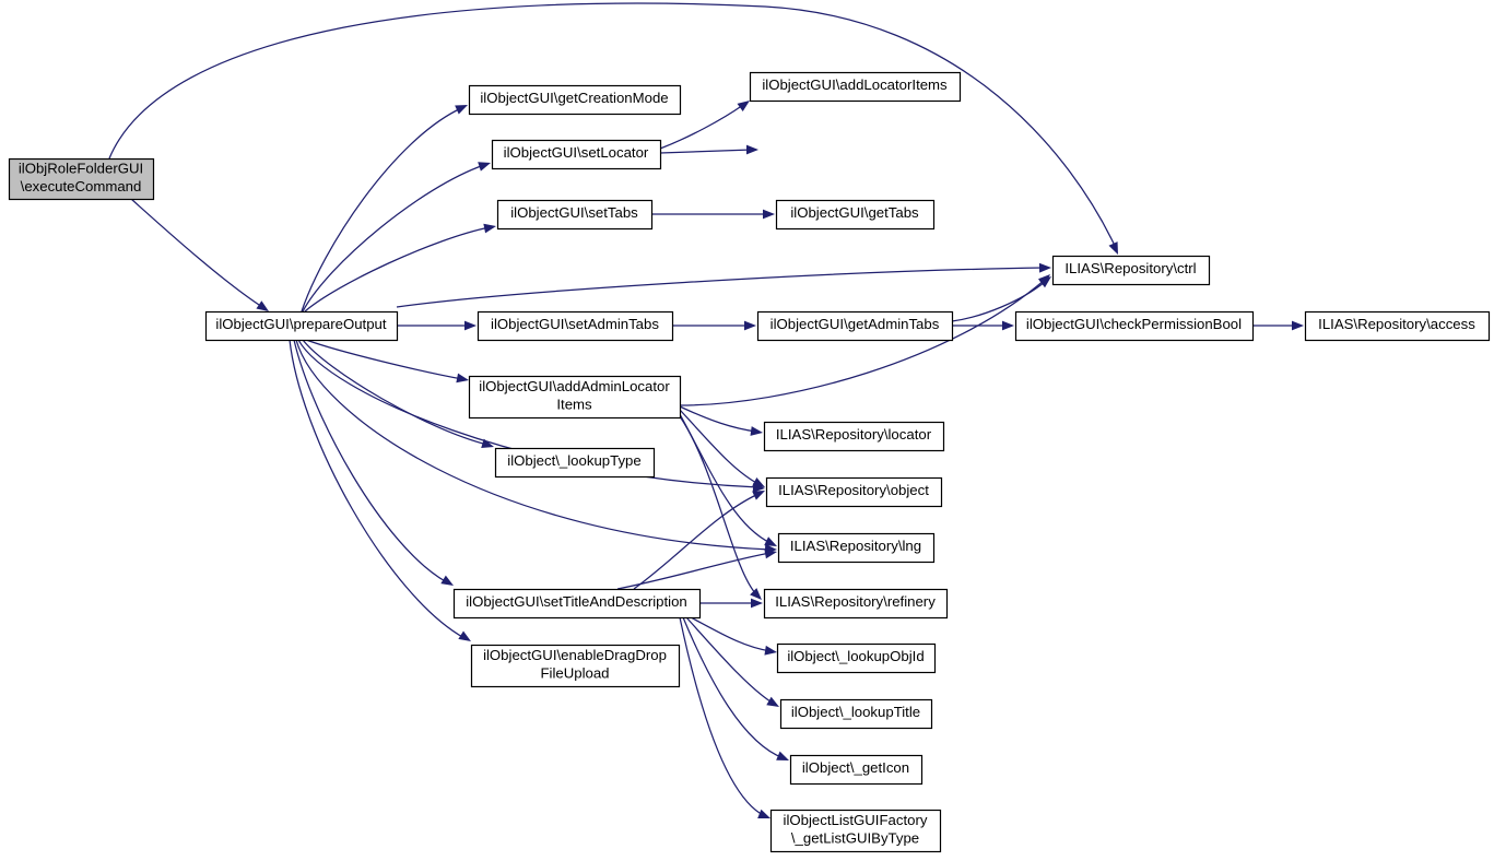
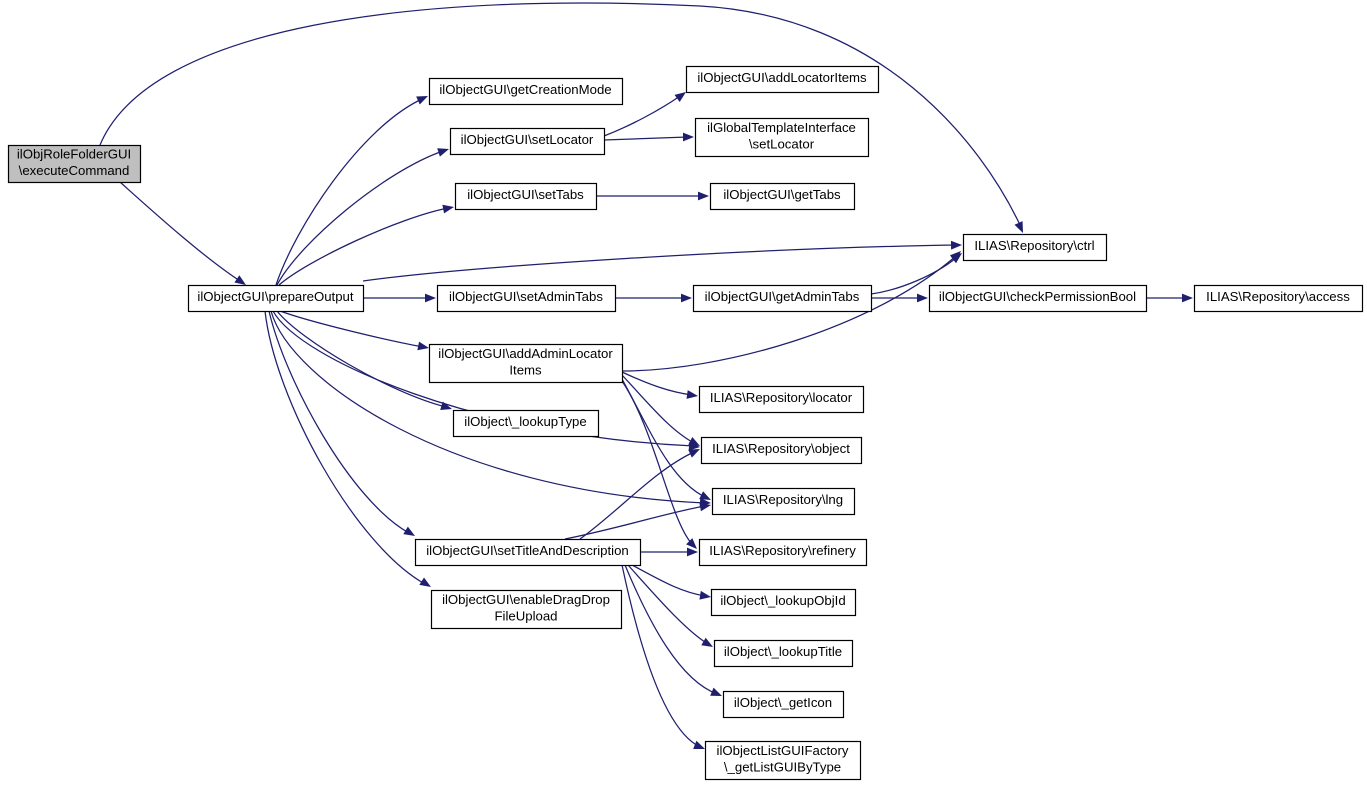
  ilObjRoleFolderGUI \executeCommand
  ilObjectGUI\prepareOutput
  ilObjectGUI\getCreationMode
  ilObjectGUI\setLocator
  ilObjectGUI\setTabs
  ilObjectGUI\addLocatorItems
+ ilGlobalTemplateInterface \setLocator
  ilObjectGUI\getTabs
  ILIAS\Repository\ctrl
  ilObjectGUI\setAdminTabs
  ilObjectGUI\getAdminTabs
  ilObjectGUI\checkPermissionBool
  ILIAS\Repository\access
  ilObjectGUI\addAdminLocator Items
  ilObject\_lookupType
  ILIAS\Repository\locator
  ILIAS\Repository\object
  ILIAS\Repository\lng
  ilObjectGUI\setTitleAndDescription
  ILIAS\Repository\refinery
  ilObjectGUI\enableDragDrop FileUpload
  ilObject\_lookupObjId
  ilObject\_lookupTitle
  ilObject\_getIcon
  ilObjectListGUIFactory \_getListGUIByType
